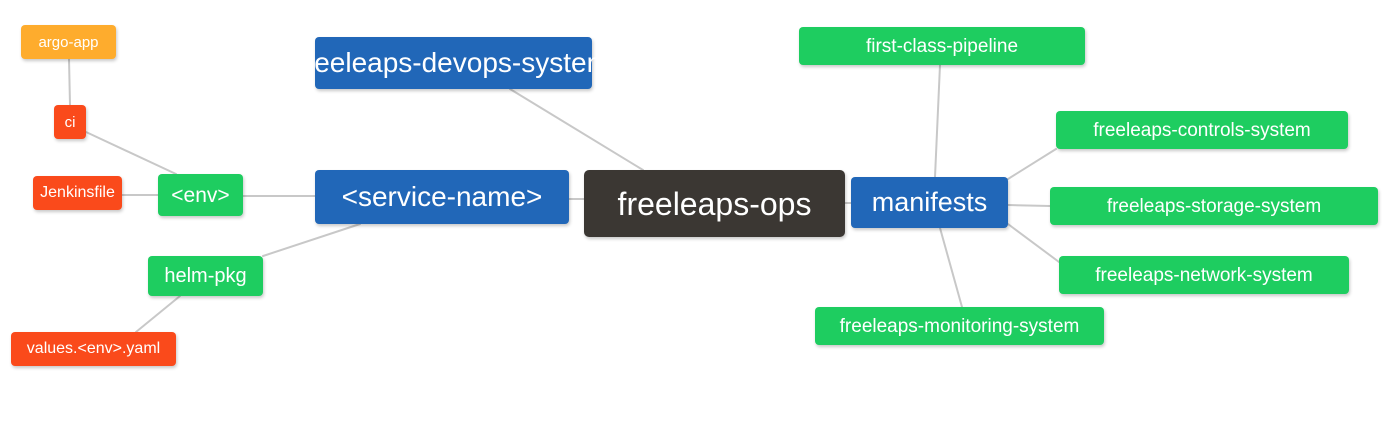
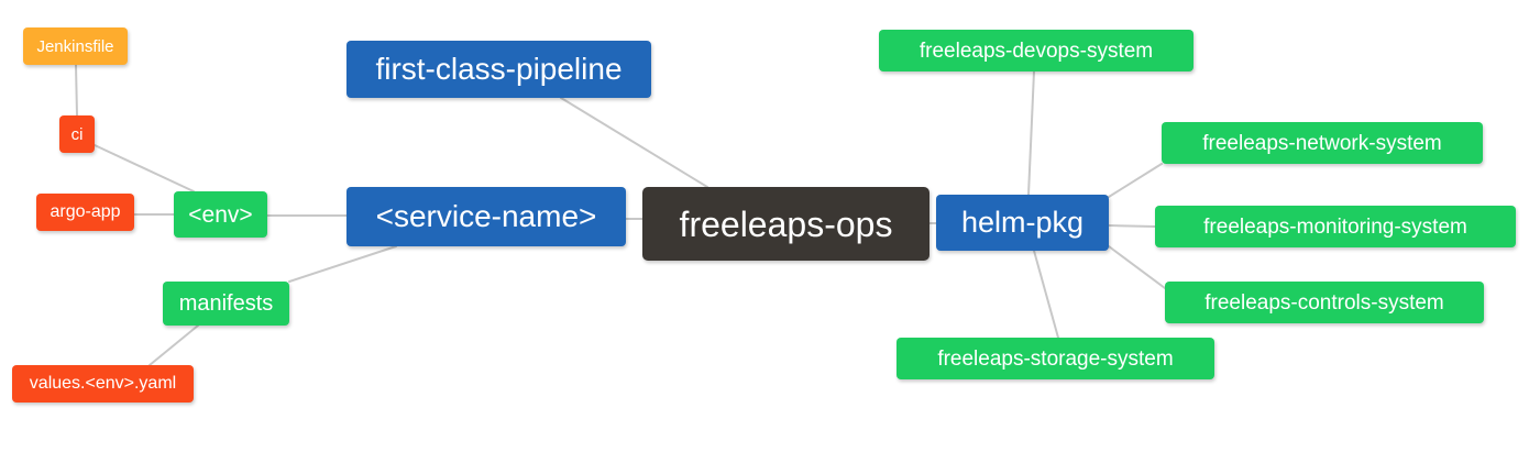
- argo-app
+ Jenkinsfile
  ci
- Jenkinsfile
+ argo-app
  <env>
- helm-pkg
+ manifests
  values.<env>.yaml
- freeleaps-devops-system
+ first-class-pipeline
  <service-name>
  freeleaps-ops
- manifests
+ helm-pkg
- first-class-pipeline
+ freeleaps-devops-system
- freeleaps-controls-system
+ freeleaps-network-system
- freeleaps-storage-system
+ freeleaps-monitoring-system
- freeleaps-network-system
+ freeleaps-controls-system
- freeleaps-monitoring-system
+ freeleaps-storage-system
